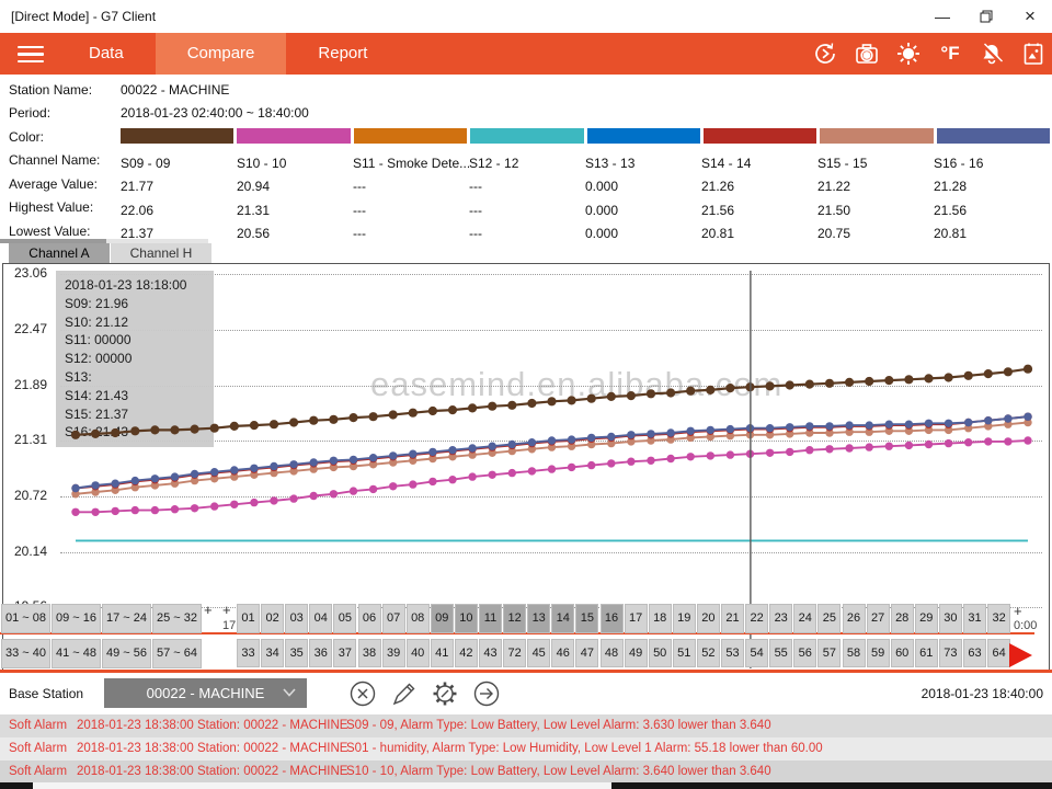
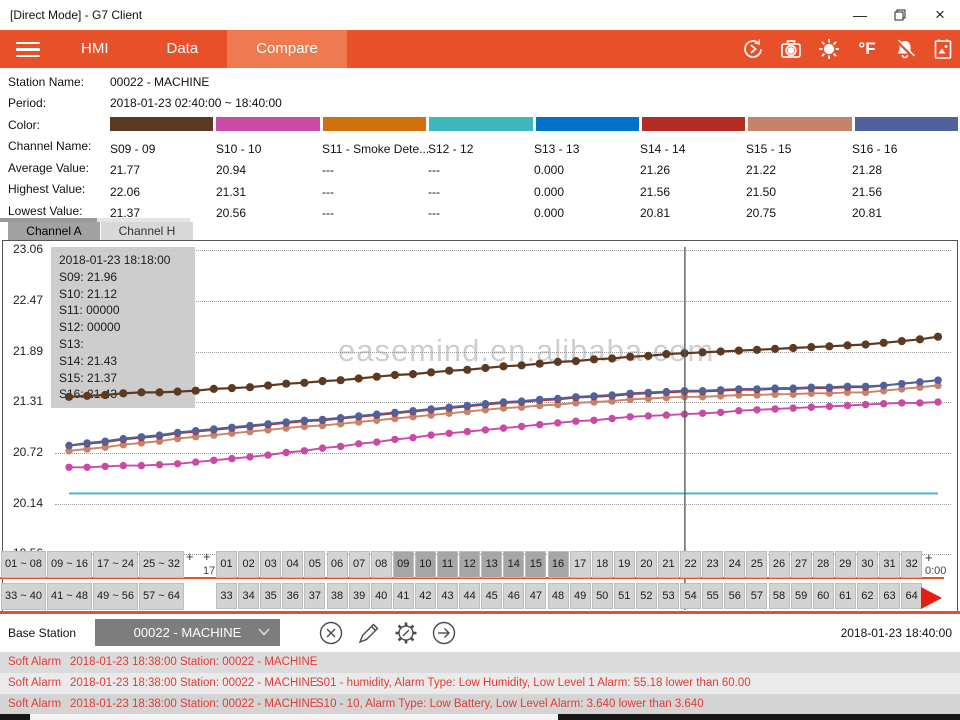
  [Direct Mode] - G7 Client
  —
  ×
+ HMI
  Data
  Compare
- Report
  °F
  Station Name:
  00022 - MACHINE
  Period:
  2018-01-23 02:40:00 ~ 18:40:00
  Color:
  Channel Name:
  Average Value:
  Highest Value:
  Lowest Value:
  S09 - 09
  21.77
  22.06
  21.37
  S10 - 10
  20.94
  21.31
  20.56
  S11 - Smoke Dete...
  ---
  ---
  ---
  S12 - 12
  ---
  ---
  ---
  S13 - 13
  0.000
  0.000
  0.000
  S14 - 14
  21.26
  21.56
  20.81
  S15 - 15
  21.22
  21.50
  20.75
  S16 - 16
  21.28
  21.56
  20.81
  Channel A
  Channel H
  easemind.en.alibaba.co
  23.06
  22.47
  21.89
  21.31
  20.72
  20.14
  2018-01-23 18:18:00
  S09: 21.96
  S10: 21.12
  S11: 00000
  S12: 00000
  S13:
  S14: 21.43
  S15: 21.37
  17
  0:00
  01 ~ 08
  09 ~ 16
  17 ~ 24
  25 ~ 32
  33 ~ 40
  41 ~ 48
  49 ~ 56
  57 ~ 64
  +
  +
  +
  01
  02
  03
  04
  05
  06
  07
  08
  09
  10
  11
  12
  13
  14
  15
  16
  17
  18
  19
  20
  21
  22
  23
  24
  25
  26
  27
  28
  29
  30
  31
  32
  33
  34
  35
  36
  37
  38
  39
  40
  41
  42
  43
- 72
+ 44
  45
  46
  47
  48
  49
  50
  51
  52
  53
  54
  55
  56
  57
  58
  59
  60
  61
- 73
+ 62
  63
  64
  Base Station
  00022 - MACHINE
  2018-01-23 18:40:00
  Soft Alarm
  2018-01-23 18:38:00
  Station: 00022 - MACHINE
- S09 - 09, Alarm Type: Low Battery, Low Level Alarm: 3.630 lower than 3.640
  Soft Alarm
  2018-01-23 18:38:00
  Station: 00022 - MACHINE
  S01 - humidity, Alarm Type: Low Humidity, Low Level 1 Alarm: 55.18 lower than 60.00
  Soft Alarm
  2018-01-23 18:38:00
  Station: 00022 - MACHINE
  S10 - 10, Alarm Type: Low Battery, Low Level Alarm: 3.640 lower than 3.640
